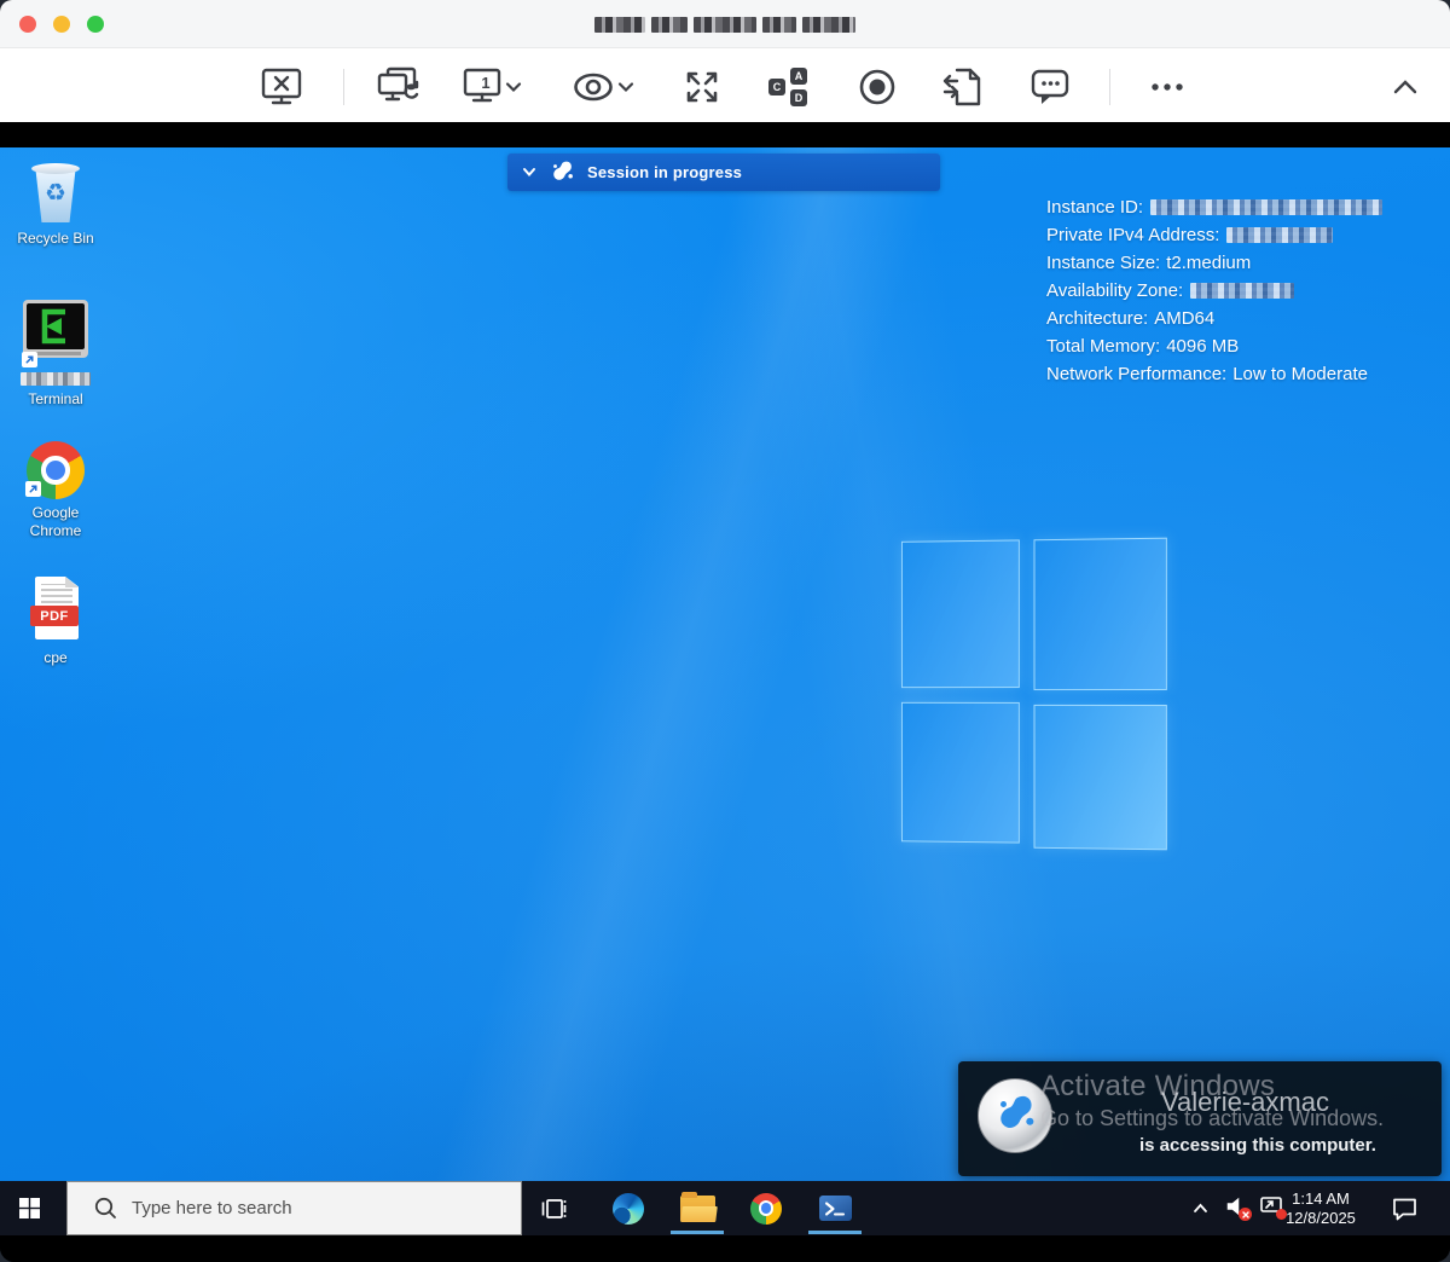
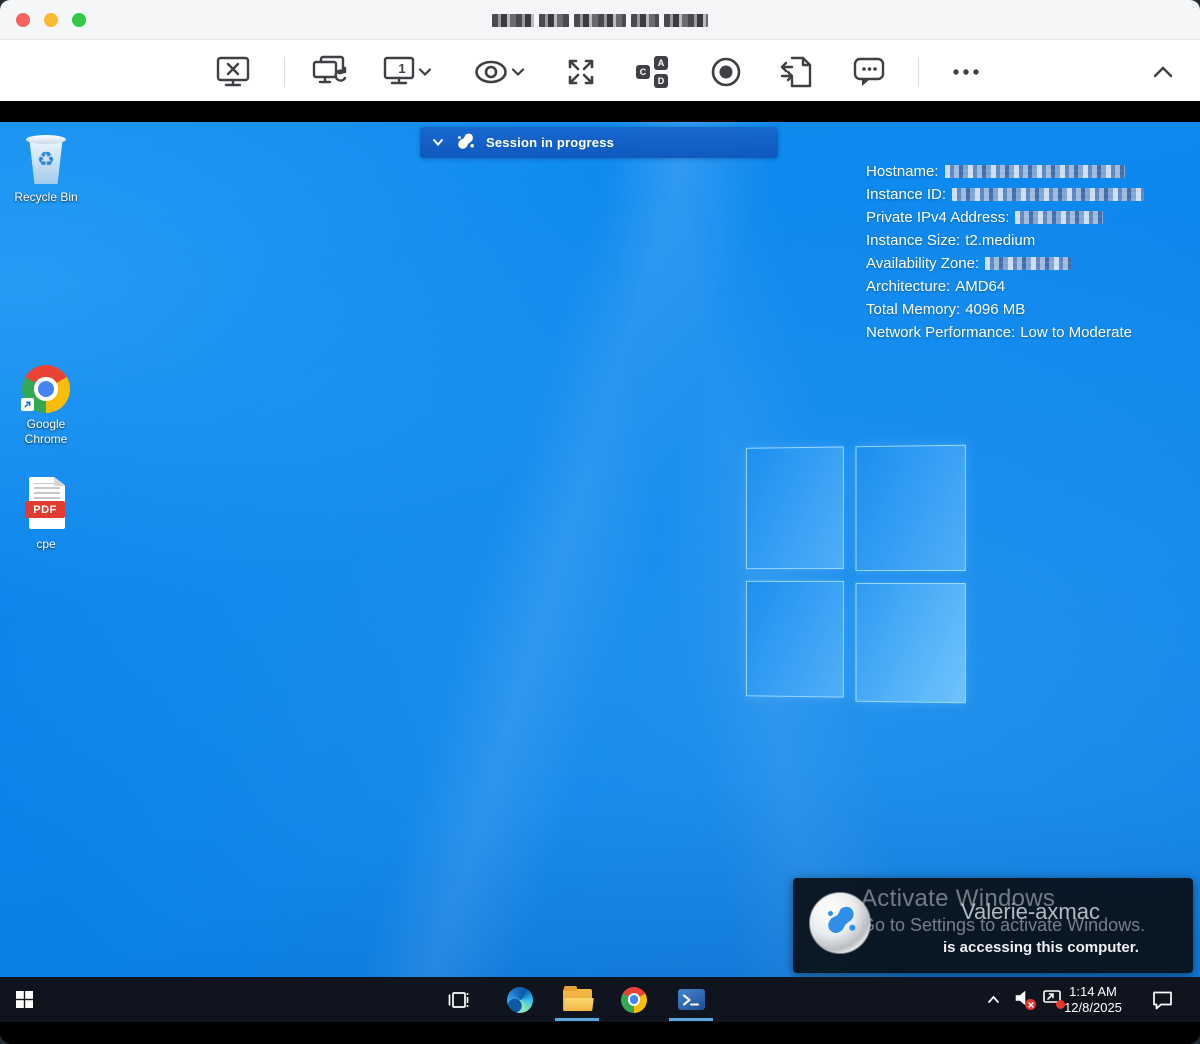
  1
  C
  A
  D
  Session in progress
+ Hostname:
  Instance ID:
  Private IPv4 Address:
  Instance Size: t2.medium
  Availability Zone:
  Architecture: AMD64
  Total Memory: 4096 MB
  Network Performance: Low to Moderate
  ♻
  Recycle Bin
- Terminal
  Google Chrome
  PDF
  cpe
  Activate Windows
  Valerie-axmac
  Go to Settings to activate Windows.
  is accessing this computer.
- Type here to search
  1:14 AM
  12/8/2025
